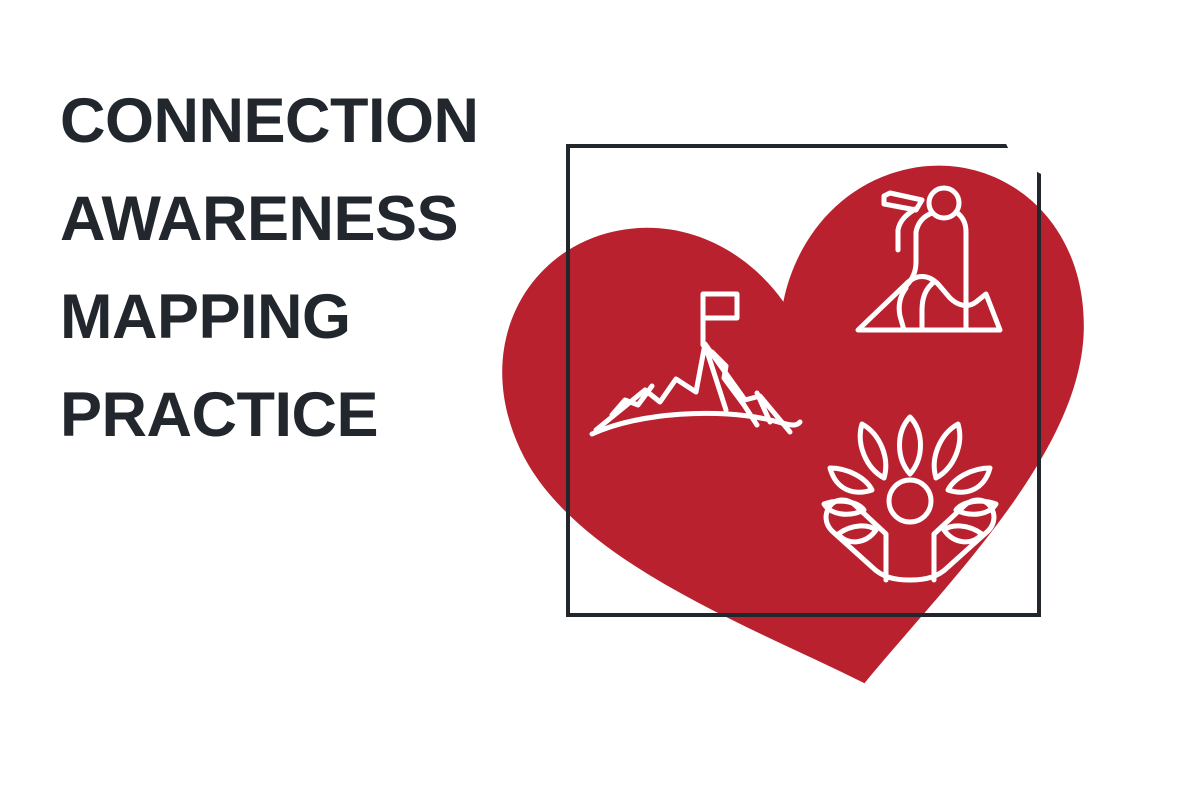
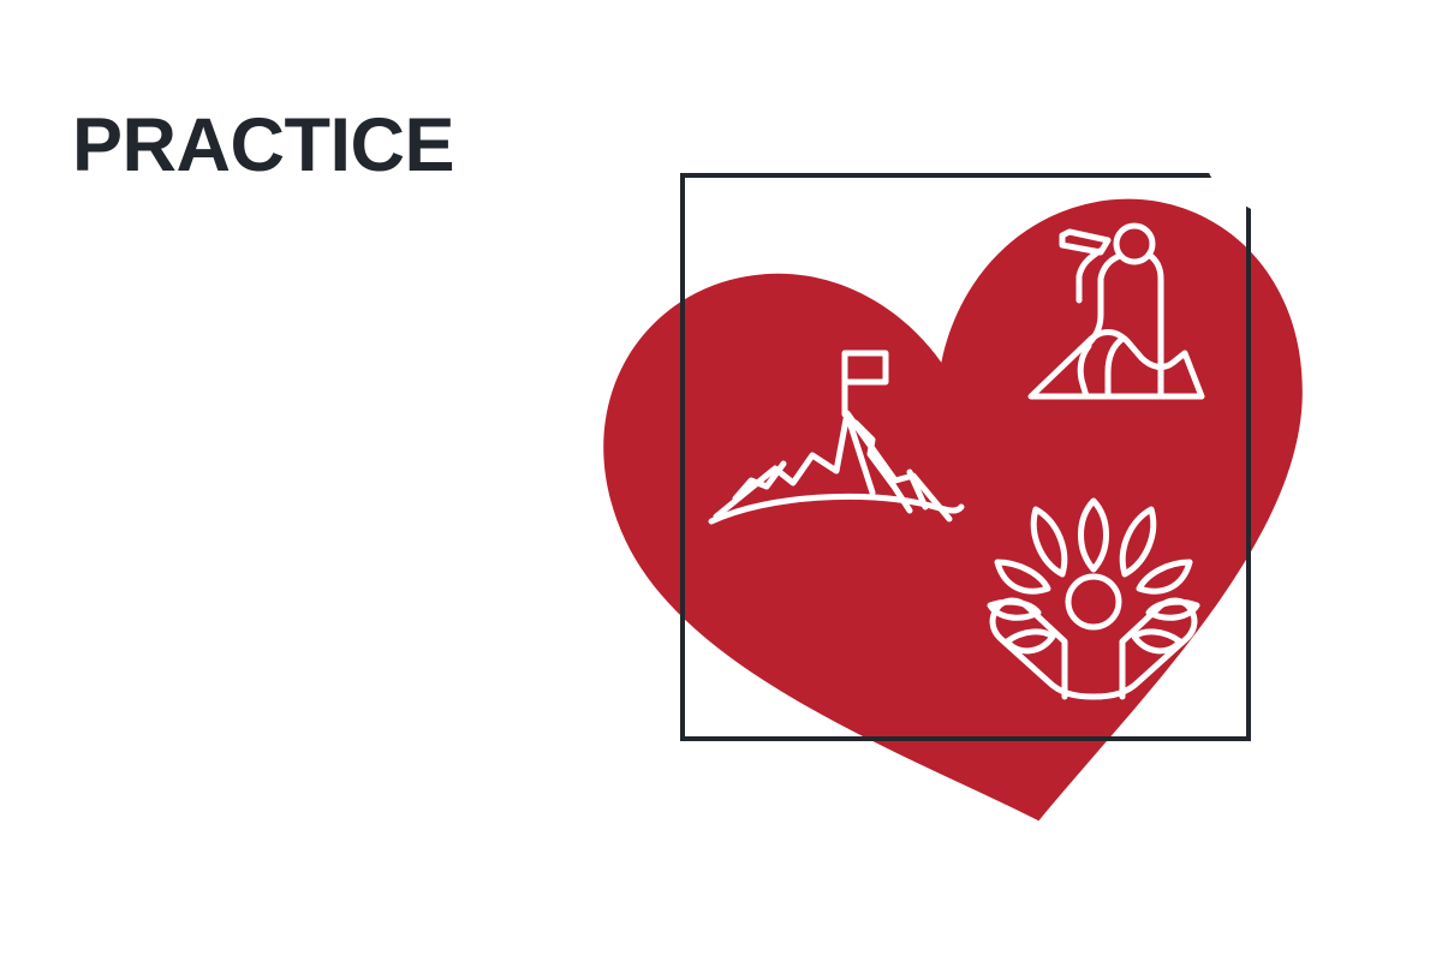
- CONNECTION
- AWARENESS
- MAPPING
  PRACTICE
